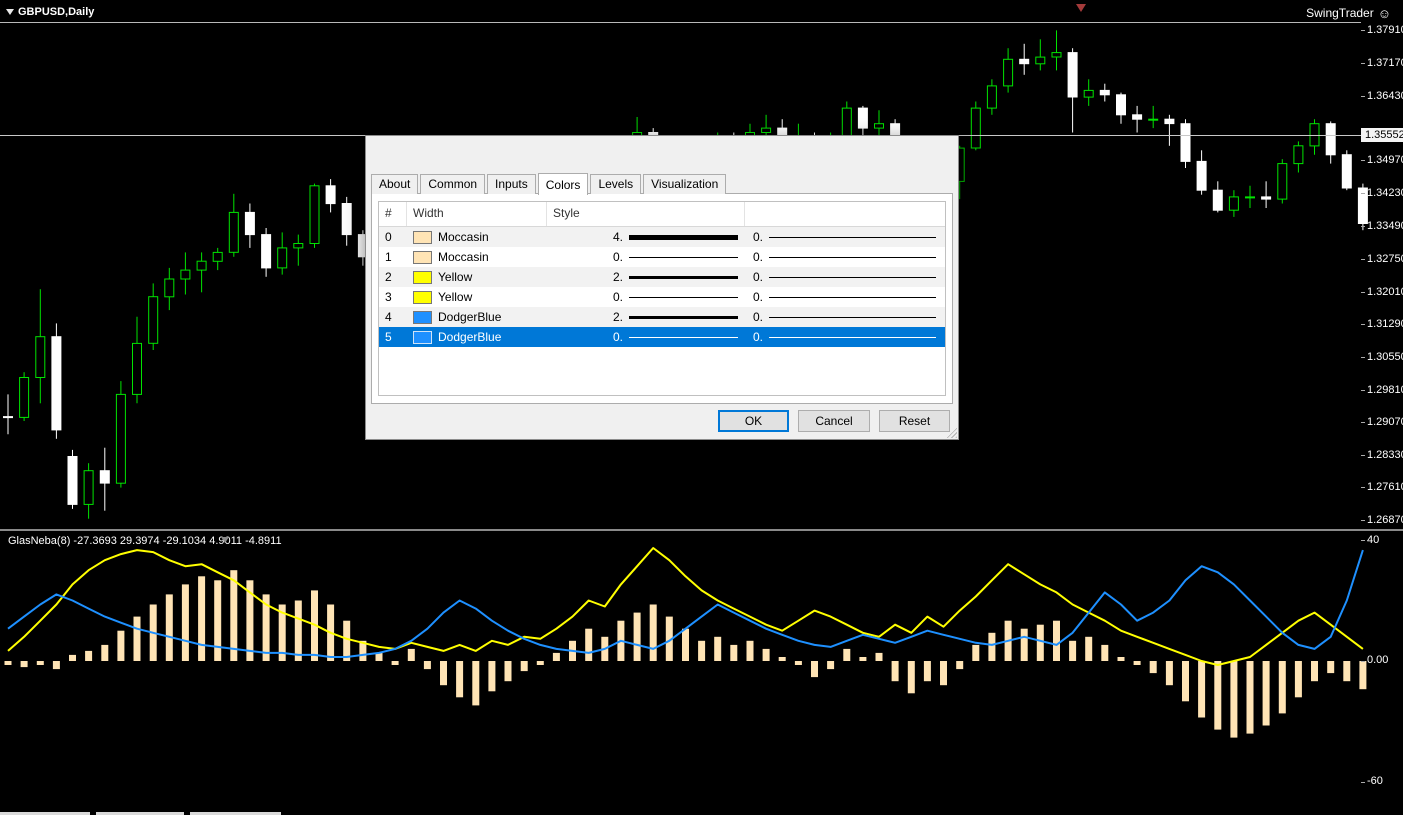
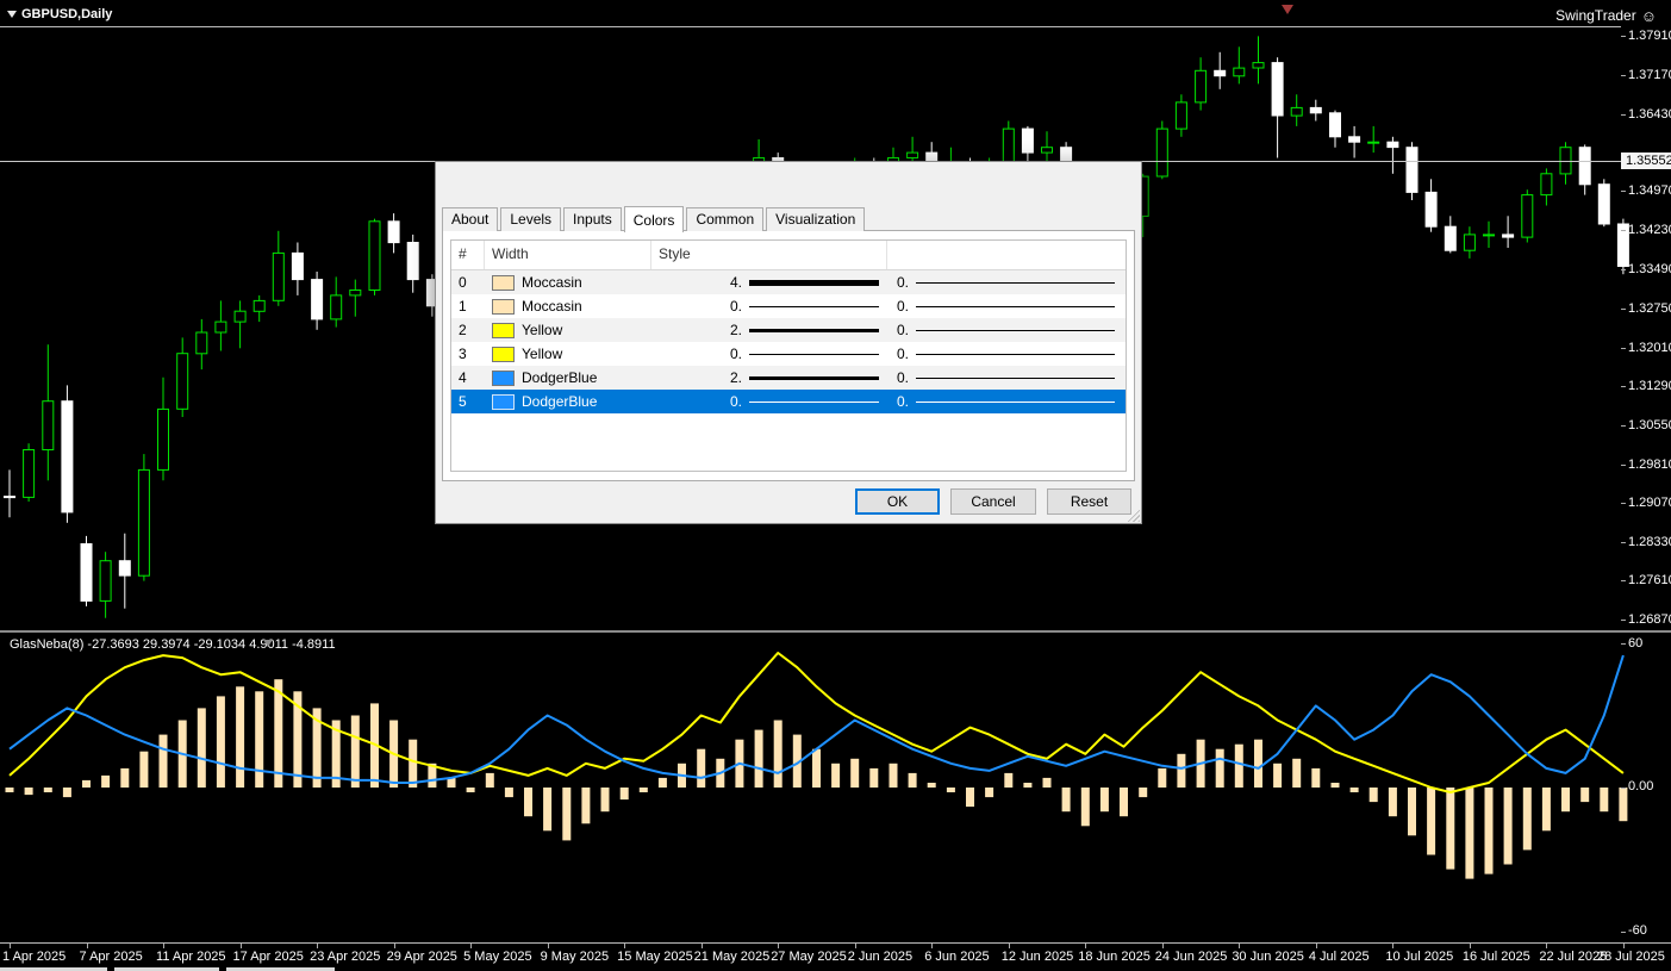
  GBPUSD,Daily
  SwingTrader
  ☺
  1.35552
  1.3791
  1.3717
  1.3643
  1.3497
  1.3423
  1.3349
  1.3275
  1.3201
  1.3129
  1.3055
  1.2981
  1.2907
  1.2833
  1.2761
  1.2687
  GlasNeba(8) -27.3693 29.3974 -29.1034 4.9011 -4.8911
- 40
+ 60
  0.00
  -60
+ 1 Apr 2025
+ 7 Apr 2025
+ 11 Apr 2025
+ 17 Apr 2025
+ 23 Apr 2025
+ 29 Apr 2025
+ 5 May 2025
+ 9 May 2025
+ 15 May 2025
+ 21 May 2025
+ 27 May 2025
+ 2 Jun 2025
+ 6 Jun 2025
+ 12 Jun 2025
+ 18 Jun 2025
+ 24 Jun 2025
+ 30 Jun 2025
+ 4 Jul 2025
+ 10 Jul 2025
+ 16 Jul 2025
+ 22 Jul 2025
+ 28 Jul 2025
  About
- Common
+ Levels
  Inputs
  Colors
- Levels
+ Common
  Visualization
  #
  Width
  Style
  0
  Moccasin
  4.
  0.
  1
  Moccasin
  0.
  0.
  2
  Yellow
  2.
  0.
  3
  Yellow
  0.
  0.
  4
  DodgerBlue
  2.
  0.
  5
  DodgerBlue
  0.
  0.
  OK
  Cancel
  Reset
